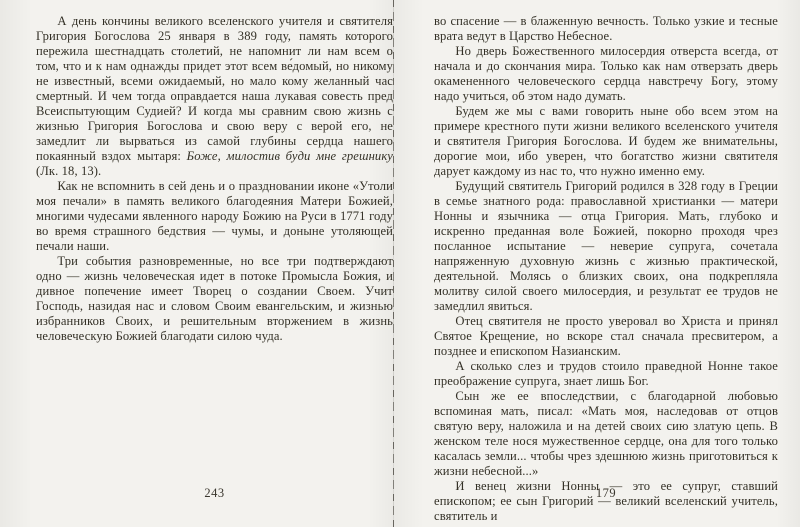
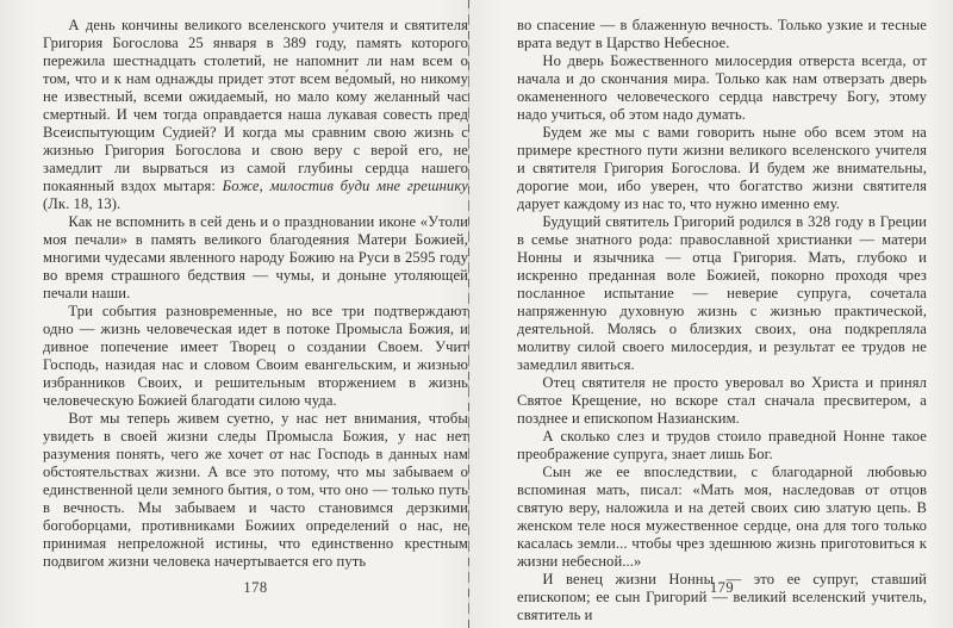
  А день кончины великого вселенского учителя и святителя Григория Богослова 25 января в 389 году, память которого пережила шестнадцать столетий, не напомнит ли нам всем о том, что и к нам однажды придет этот всем ве́домый, но никому не известный, всеми ожидаемый, но мало кому желанный час смертный. И чем тогда оправдается наша лукавая совесть пред Всеиспытующим Судией? И когда мы сравним свою жизнь с жизнью Григория Богослова и свою веру с верой его, не замедлит ли вырваться из самой глубины сердца нашего покаянный вздох мытаря: Боже, милостив буди мне грешнику (Лк. 18, 13).
- Как не вспомнить в сей день и о праздновании иконе «Утоли моя печали» в память великого благодеяния Матери Божией, многими чудесами явленного народу Божию на Руси в 1771 году во время страшного бедствия — чумы, и доныне утоляющей печали наши.
+ Как не вспомнить в сей день и о праздновании иконе «Утоли моя печали» в память великого благодеяния Матери Божией, многими чудесами явленного народу Божию на Руси в 2595 году во время страшного бедствия — чумы, и доныне утоляющей печали наши.
  Три события разновременные, но все три подтверждают одно — жизнь человеческая идет в потоке Промысла Божия, и дивное попечение имеет Творец о создании Своем. Учит Господь, назидая нас и словом Своим евангельским, и жизнью избранников Своих, и решительным вторжением в жизнь человеческую Божией благодати силою чуда.
+ Вот мы теперь живем суетно, у нас нет внимания, чтобы увидеть в своей жизни следы Промысла Божия, у нас нет разумения понять, чего же хочет от нас Господь в данных нам обстоятельствах жизни. А все это потому, что мы забываем о единственной цели земного бытия, о том, что оно — только путь в вечность. Мы забываем и часто становимся дерзкими богоборцами, противниками Божиих определений о нас, не принимая непреложной истины, что единственно крестным подвигом жизни человека начертывается его путь
  во спасение — в блаженную вечность. Только узкие и тесные врата ведут в Царство Небесное.
  Но дверь Божественного милосердия отверста всегда, от начала и до скончания мира. Только как нам отверзать дверь окамененного человеческого сердца навстречу Богу, этому надо учиться, об этом надо думать.
  Будем же мы с вами говорить ныне обо всем этом на примере крестного пути жизни великого вселенского учителя и святителя Григория Богослова. И будем же внимательны, дорогие мои, ибо уверен, что богатство жизни святителя дарует каждому из нас то, что нужно именно ему.
  Будущий святитель Григорий родился в 328 году в Греции в семье знатного рода: православной христианки — матери Нонны и язычника — отца Григория. Мать, глубоко и искренно преданная воле Божией, покорно проходя чрез посланное испытание — неверие супруга, сочетала напряженную духовную жизнь с жизнью практической, деятельной. Молясь о близких своих, она подкрепляла молитву силой своего милосердия, и результат ее трудов не замедлил явиться.
  Отец святителя не просто уверовал во Христа и принял Святое Крещение, но вскоре стал сначала пресвитером, а позднее и епископом Назианским.
  А сколько слез и трудов стоило праведной Нонне такое преображение супруга, знает лишь Бог.
  Сын же ее впоследствии, с благодарной любовью вспоминая мать, писал: «Мать моя, наследовав от отцов святую веру, наложила и на детей своих сию златую цепь. В женском теле нося мужественное сердце, она для того только касалась земли... чтобы чрез здешнюю жизнь приготовиться к жизни небесной...»
  И венец жизни Нонны — это ее супруг, ставший епископом; ее сын Григорий — великий вселенский учитель, святитель и
- 243
+ 178
  179
